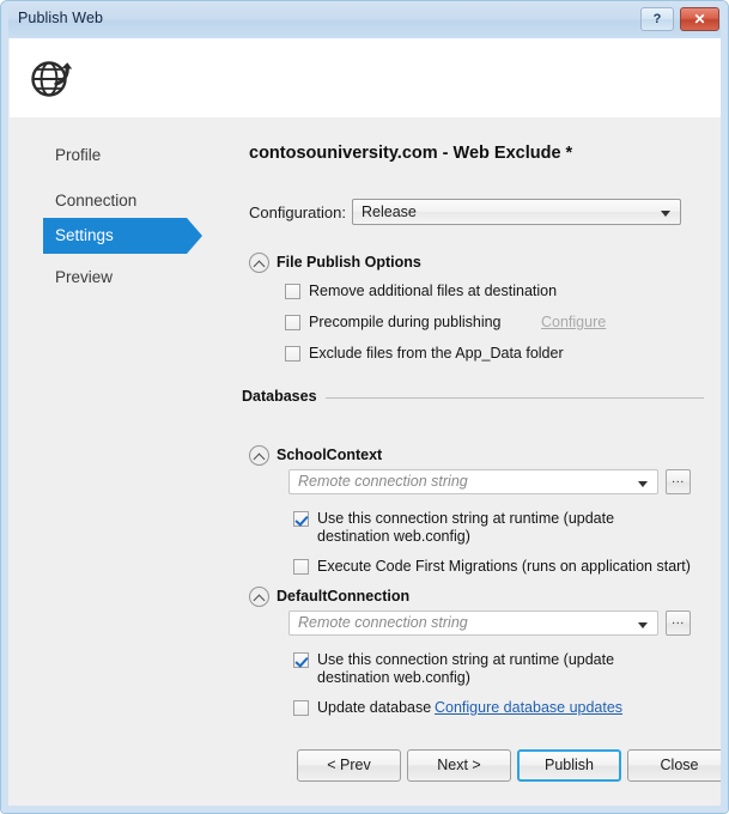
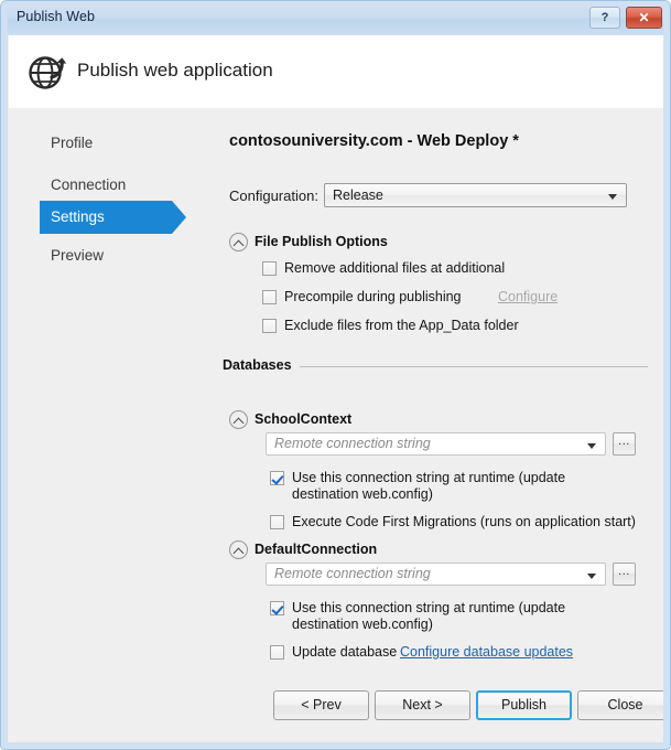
  Publish Web
  ?
  ✕
+ Publish web application
  Profile
  Connection
  Settings
  Preview
- contosouniversity.com - Web Exclude *
+ contosouniversity.com - Web Deploy *
  Configuration:
  Release
  File Publish Options
- Remove additional files at destination
+ Remove additional files at additional
  Precompile during publishing
  Configure
  Exclude files from the App_Data folder
  Databases
  SchoolContext
  Remote connection string
  ...
  Use this connection string at runtime (update destination web.config)
  Execute Code First Migrations (runs on application start)
  DefaultConnection
  Remote connection string
  ...
  Use this connection string at runtime (update destination web.config)
  Update database
  Configure database updates
  < Prev
  Next >
  Publish
  Close
